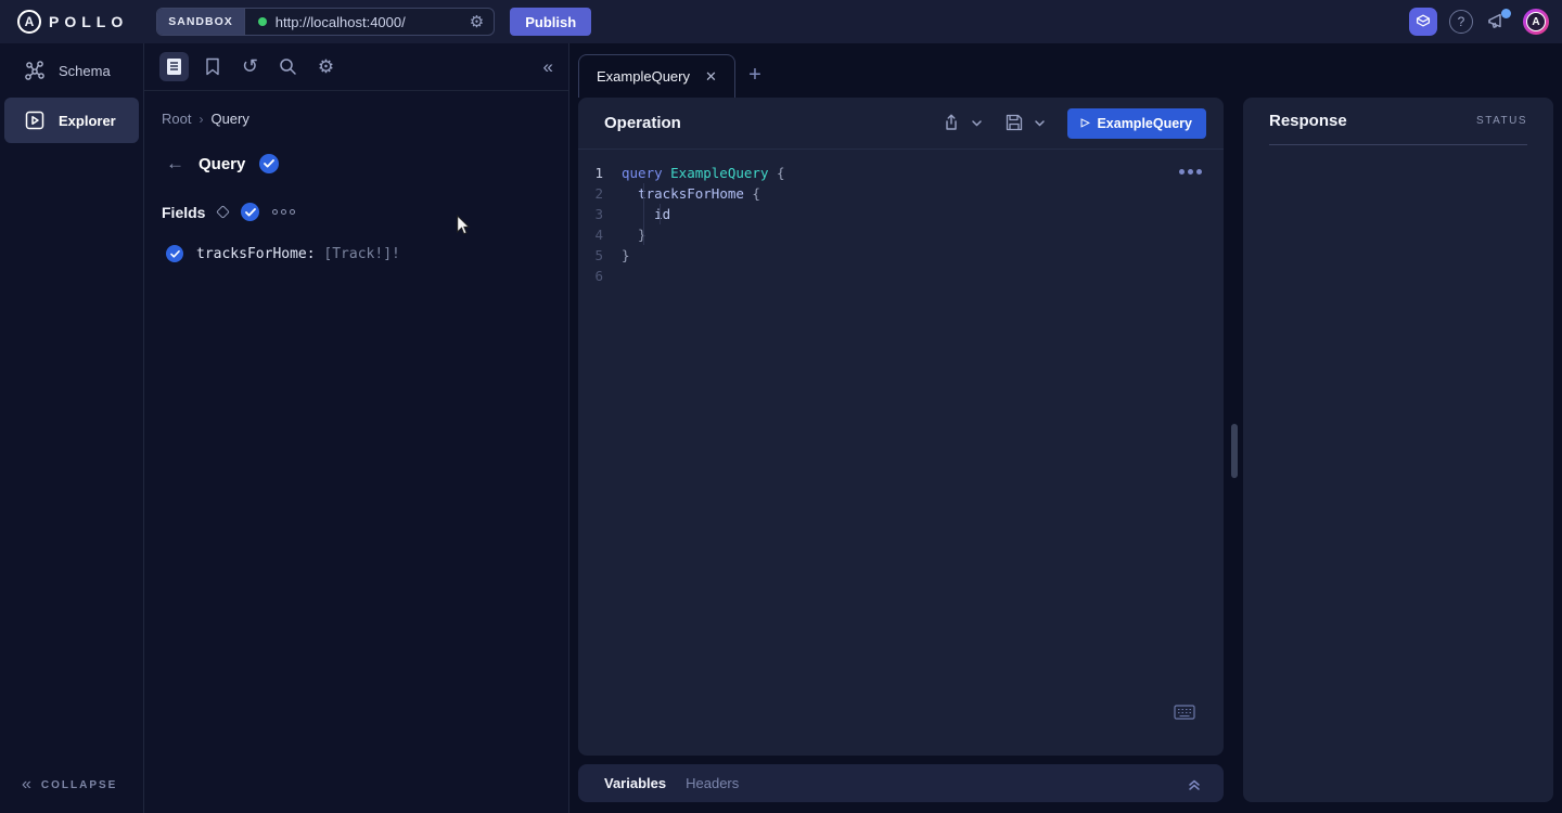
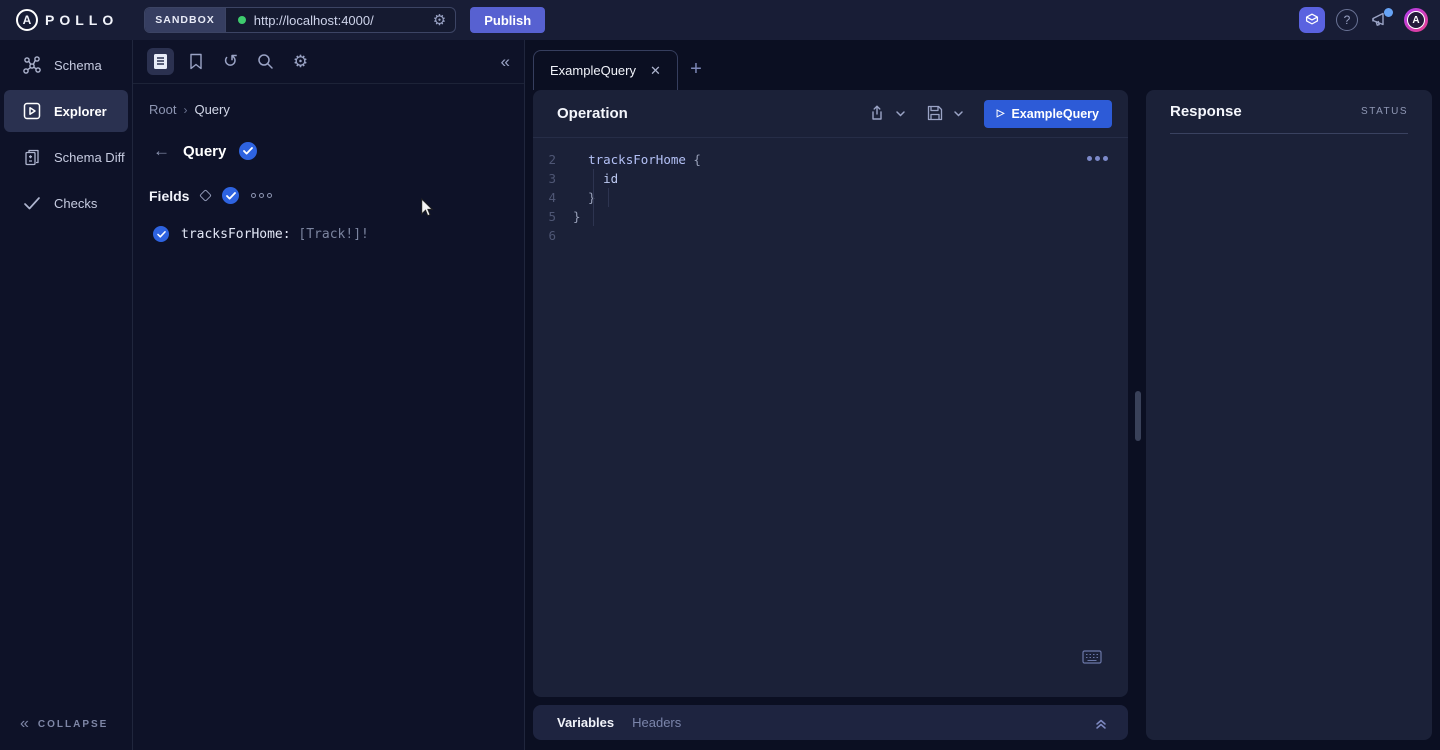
  A
  POLLO
  SANDBOX
  http://localhost:4000/
  ⚙
  Publish
  ?
  A
  Schema
  Explorer
+ Schema Diff
+ Checks
  «
  COLLAPSE
  ↺
  ⚙
  «
  Root
  ›
  Query
  ←
  Query
  Fields
  tracksForHome: [Track!]!
  ExampleQuery
  ✕
  +
  Operation
  ▷
  ExampleQuery
- 1
- query ExampleQuery {
  2
  tracksForHome {
  3
  id
  4
  }
  5
  }
  6
  Variables
  Headers
  Response
  STATUS
